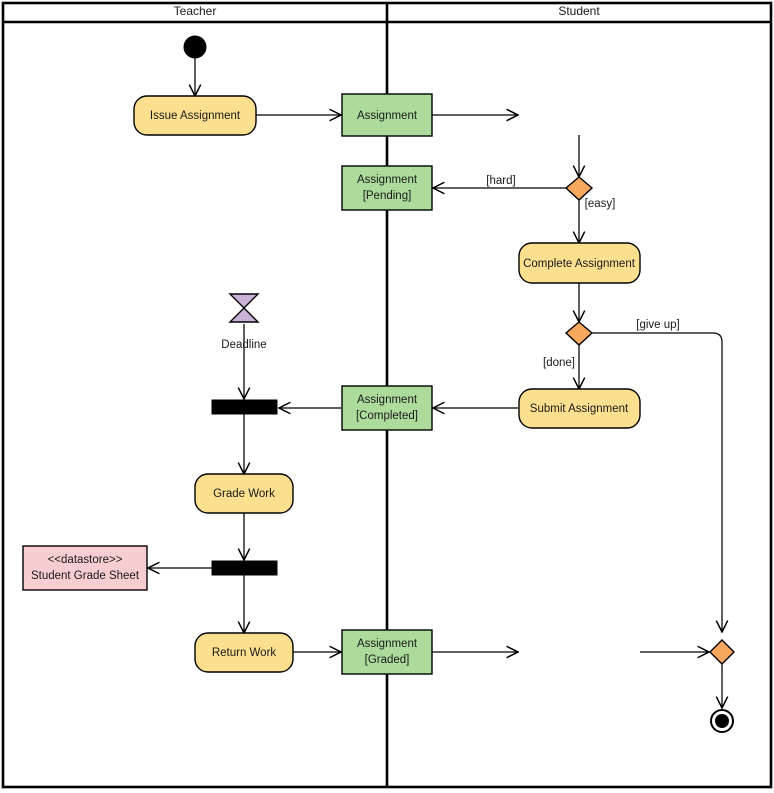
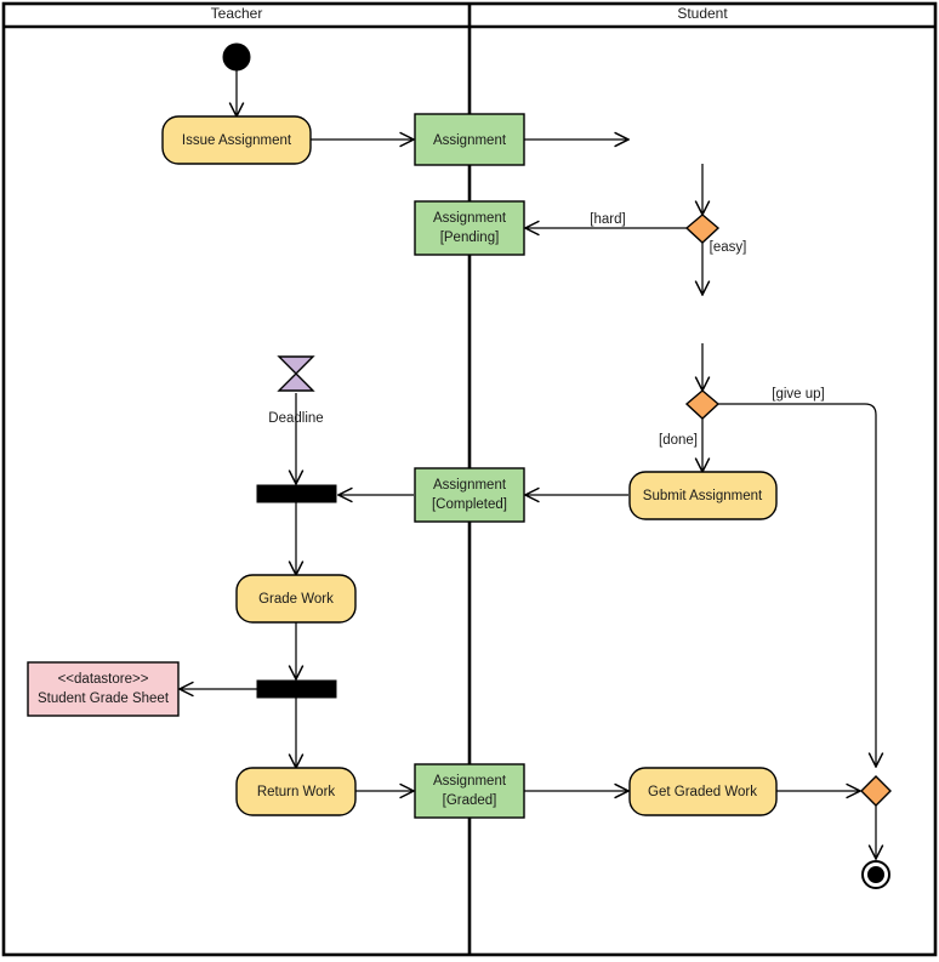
  Teacher
  Student
  Issue Assignment
  Assignment
  [hard]
  [easy]
  Assignment
  [Pending]
- Complete Assignment
  [done]
  [give up]
  Submit Assignment
  Deadline
  Assignment
  [Completed]
  Grade Work
  <<datastore>>
  Student Grade Sheet
  Return Work
  Assignment
  [Graded]
+ Get Graded Work
